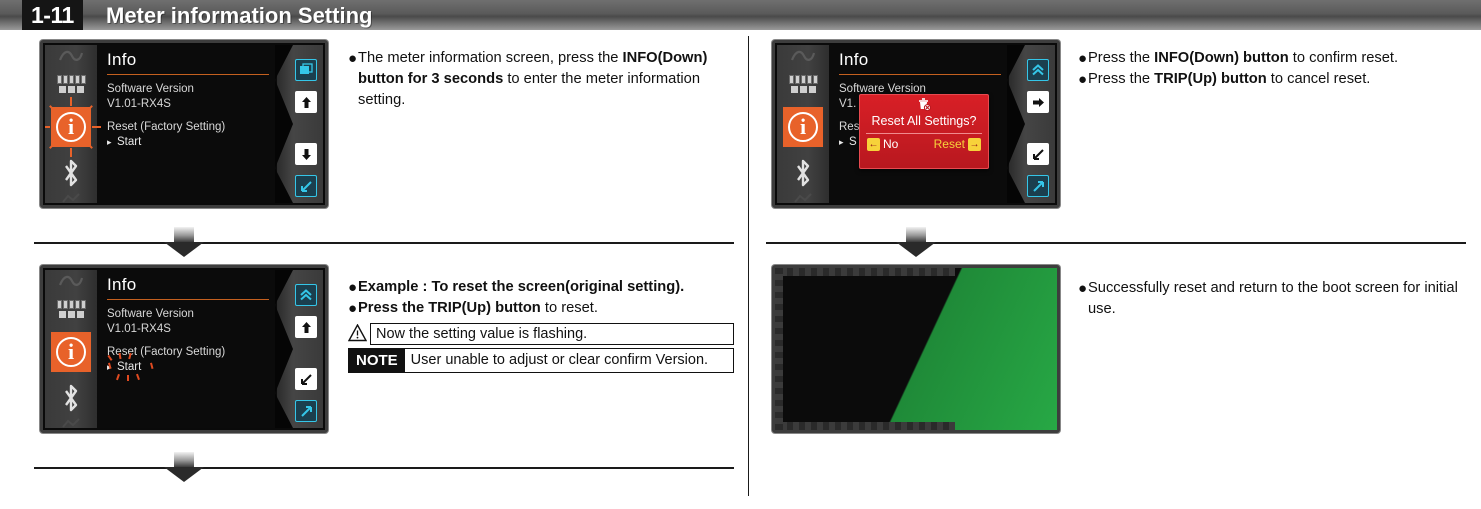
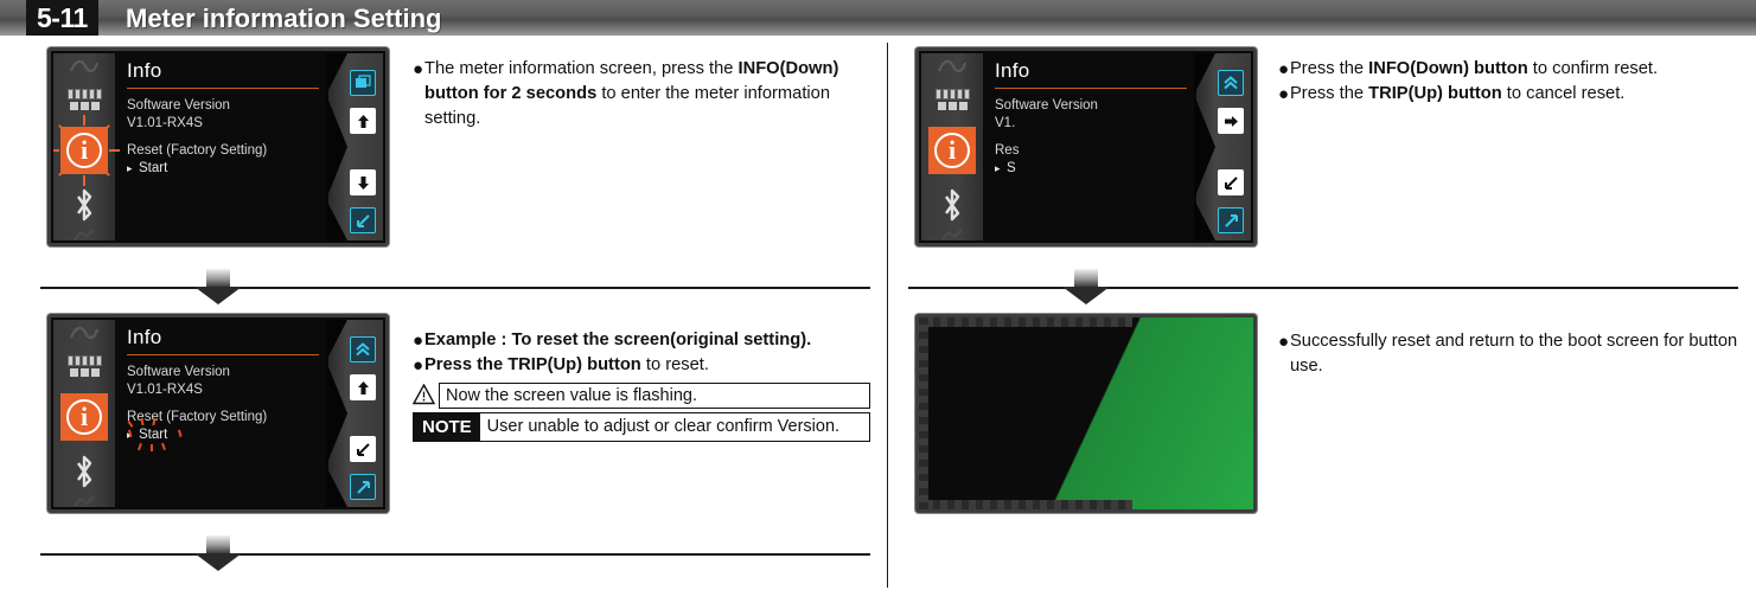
- 1-11
+ 5-11
  Meter information Setting
  Info
  Software Version
  V1.01-RX4S
  Reset (Factory Setting)
  ▸
  Start
  i
  ●
- The meter information screen, press the INFO(Down) button for 3 seconds to enter the meter information setting.
+ The meter information screen, press the INFO(Down) button for 2 seconds to enter the meter information setting.
  Info
  Software Version
  V1.
  Res
  ▸
  S
- Reset All Settings?
- ←
- No
- Reset
- →
  i
  ●
  Press the INFO(Down) button to confirm reset.
  ●
  Press the TRIP(Up) button to cancel reset.
  Info
  Software Version
  V1.01-RX4S
  Rset (Factory Setting)
  Start
  i
  ●
  Example : To reset the screen(original setting).
  ●
  Press the TRIP(Up) button to reset.
- Now the setting value is flashing.
+ Now the screen value is flashing.
  NOTE
  User unable to adjust or clear confirm Version.
  ●
- Successfully reset and return to the boot screen for initial use.
+ Successfully reset and return to the boot screen for button use.
